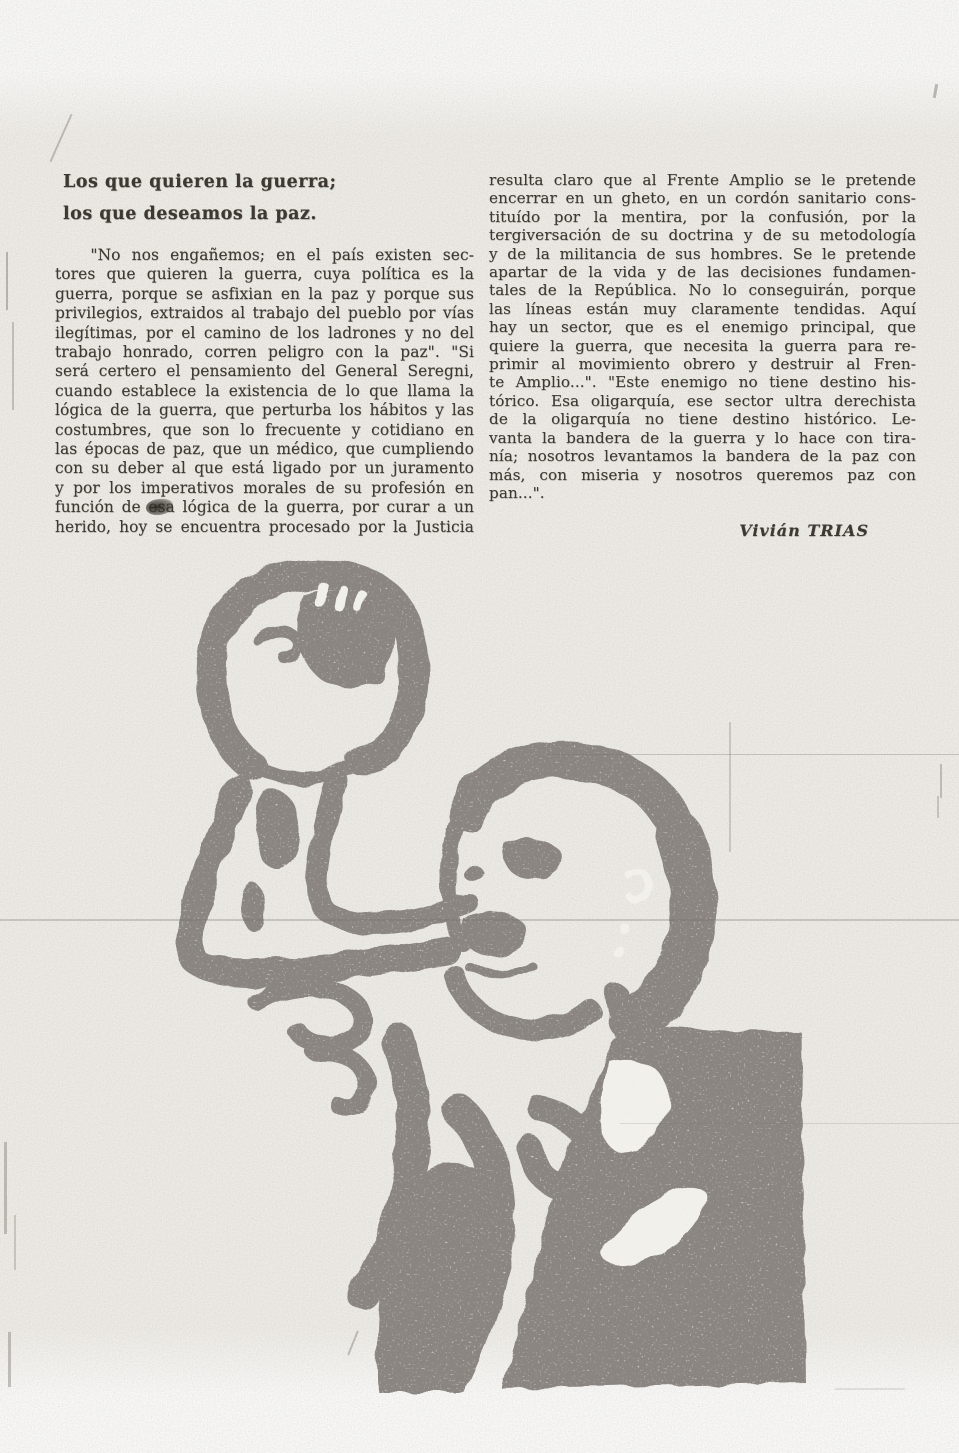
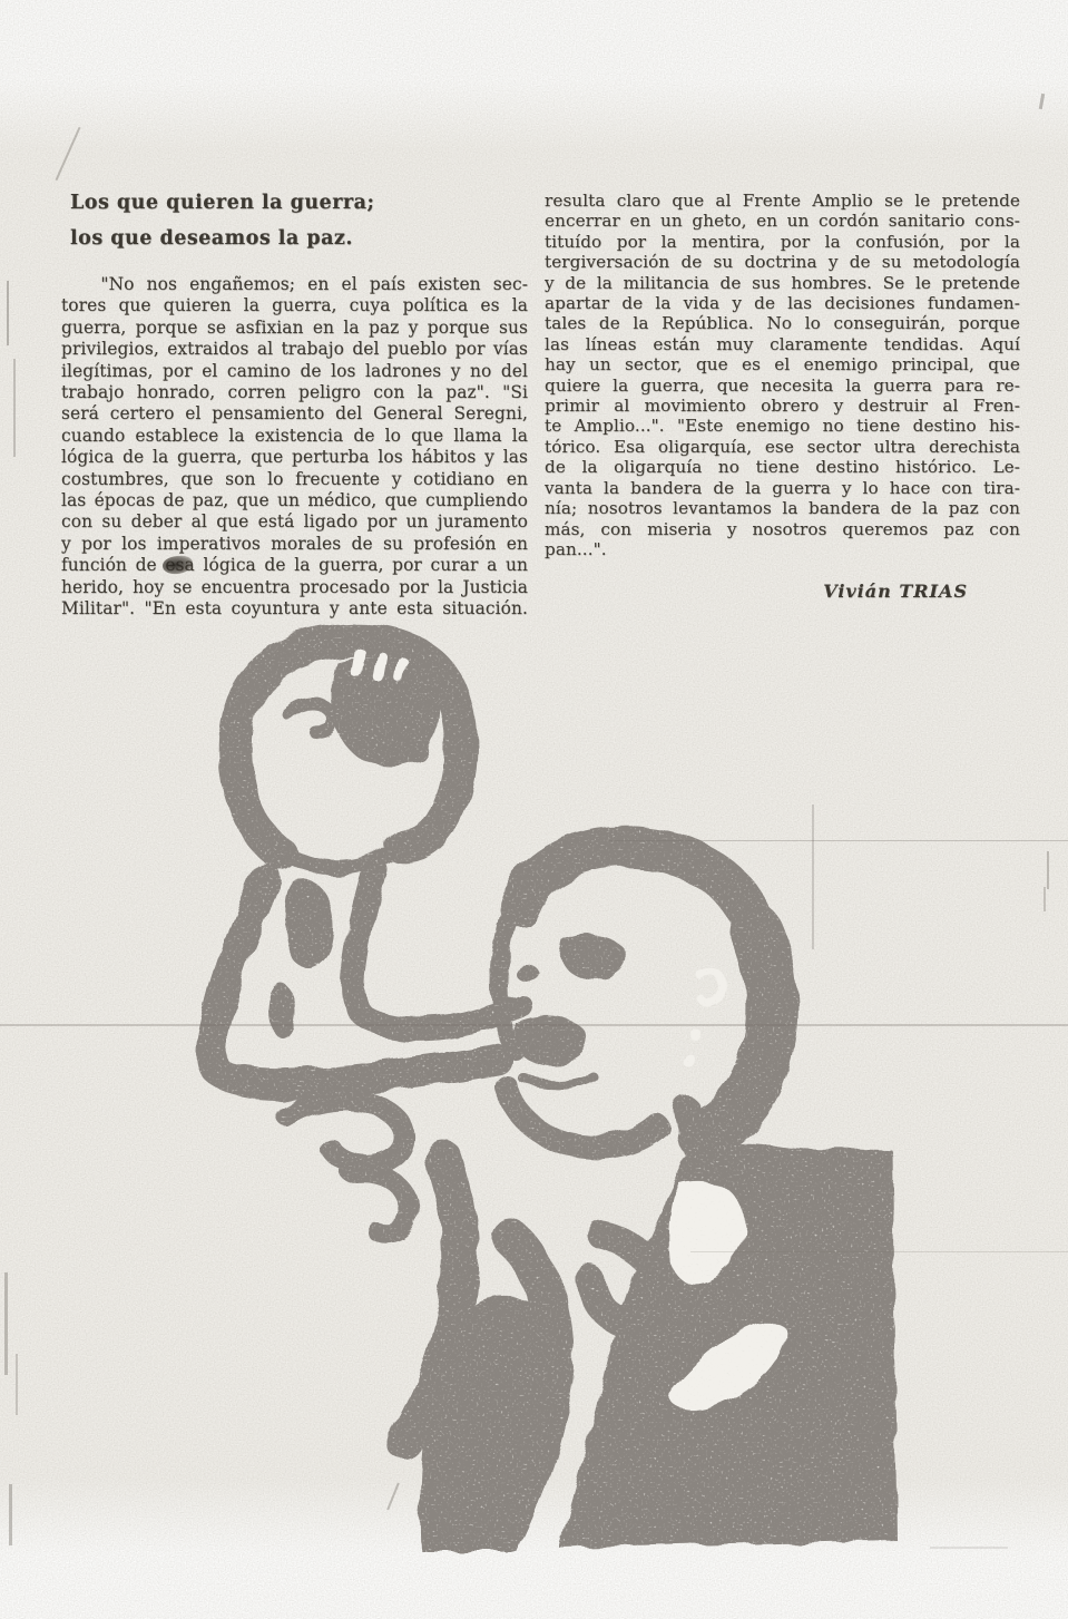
  Los que quieren la guerra;
  los que deseamos la paz.
  "No nos engañemos; en el país existen sec-
  tores que quieren la guerra, cuya política es la
  guerra, porque se asfixian en la paz y porque sus
  privilegios, extraidos al trabajo del pueblo por vías
  ilegítimas, por el camino de los ladrones y no del
  trabajo honrado, corren peligro con la paz". "Si
  será certero el pensamiento del General Seregni,
  cuando establece la existencia de lo que llama la
  lógica de la guerra, que perturba los hábitos y las
  costumbres, que son lo frecuente y cotidiano en
  las épocas de paz, que un médico, que cumpliendo
  con su deber al que está ligado por un juramento
  y por los imperativos morales de su profesión en
  función de lógica de la guerra, por curar a un
  herido, hoy se encuentra procesado por la Justicia
+ Militar". "En esta coyuntura y ante esta situación.
  resulta claro que al Frente Amplio se le pretende
  encerrar en un gheto, en un cordón sanitario cons-
  tituído por la mentira, por la confusión, por la
  tergiversación de su doctrina y de su metodología
  y de la militancia de sus hombres. Se le pretende
  apartar de la vida y de las decisiones fundamen-
  tales de la República. No lo conseguirán, porque
  las líneas están muy claramente tendidas. Aquí
  hay un sector, que es el enemigo principal, que
  quiere la guerra, que necesita la guerra para re-
  primir al movimiento obrero y destruir al Fren-
  te Amplio...". "Este enemigo no tiene destino his-
  tórico. Esa oligarquía, ese sector ultra derechista
  de la oligarquía no tiene destino histórico. Le-
  vanta la bandera de la guerra y lo hace con tira-
  nía; nosotros levantamos la bandera de la paz con
  más, con miseria y nosotros queremos paz con
  pan...".
  Vivián TRIAS
